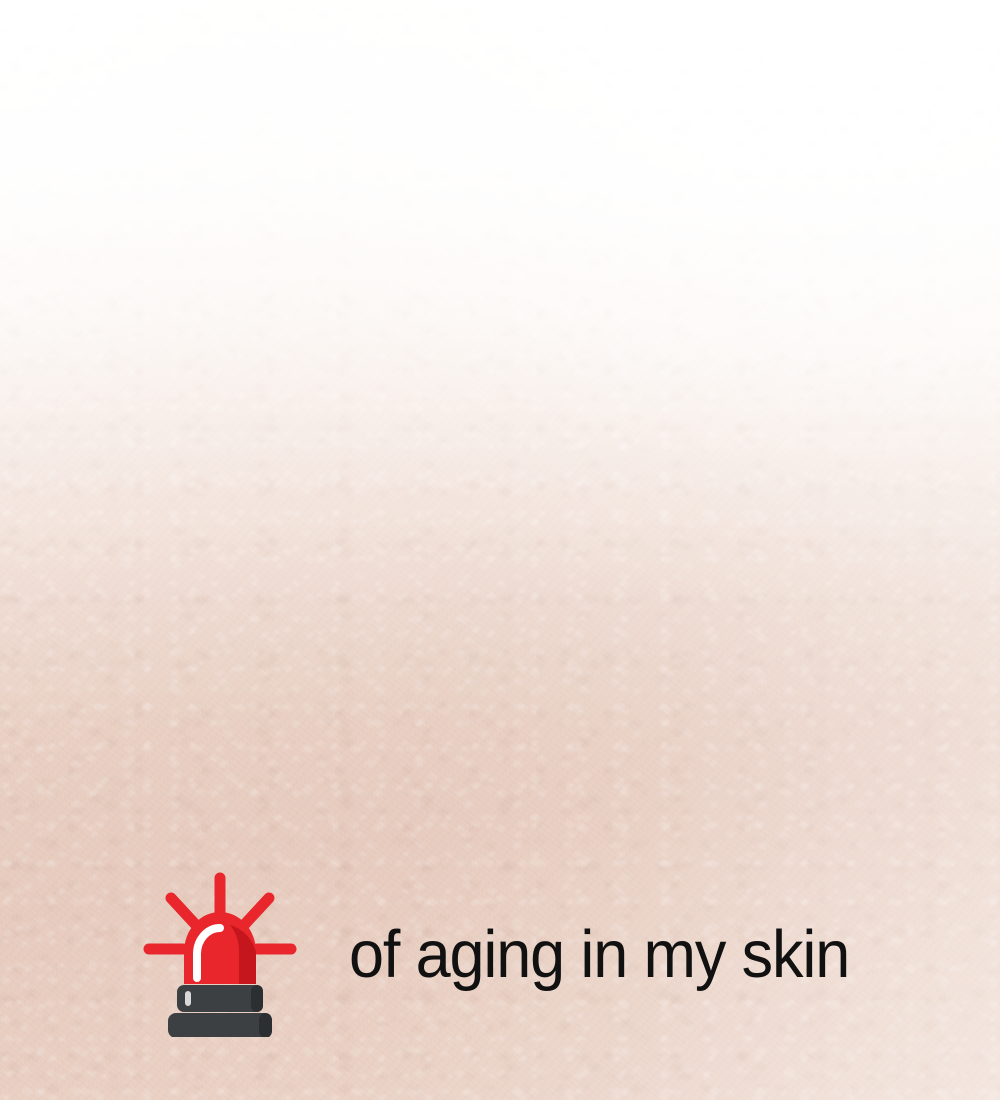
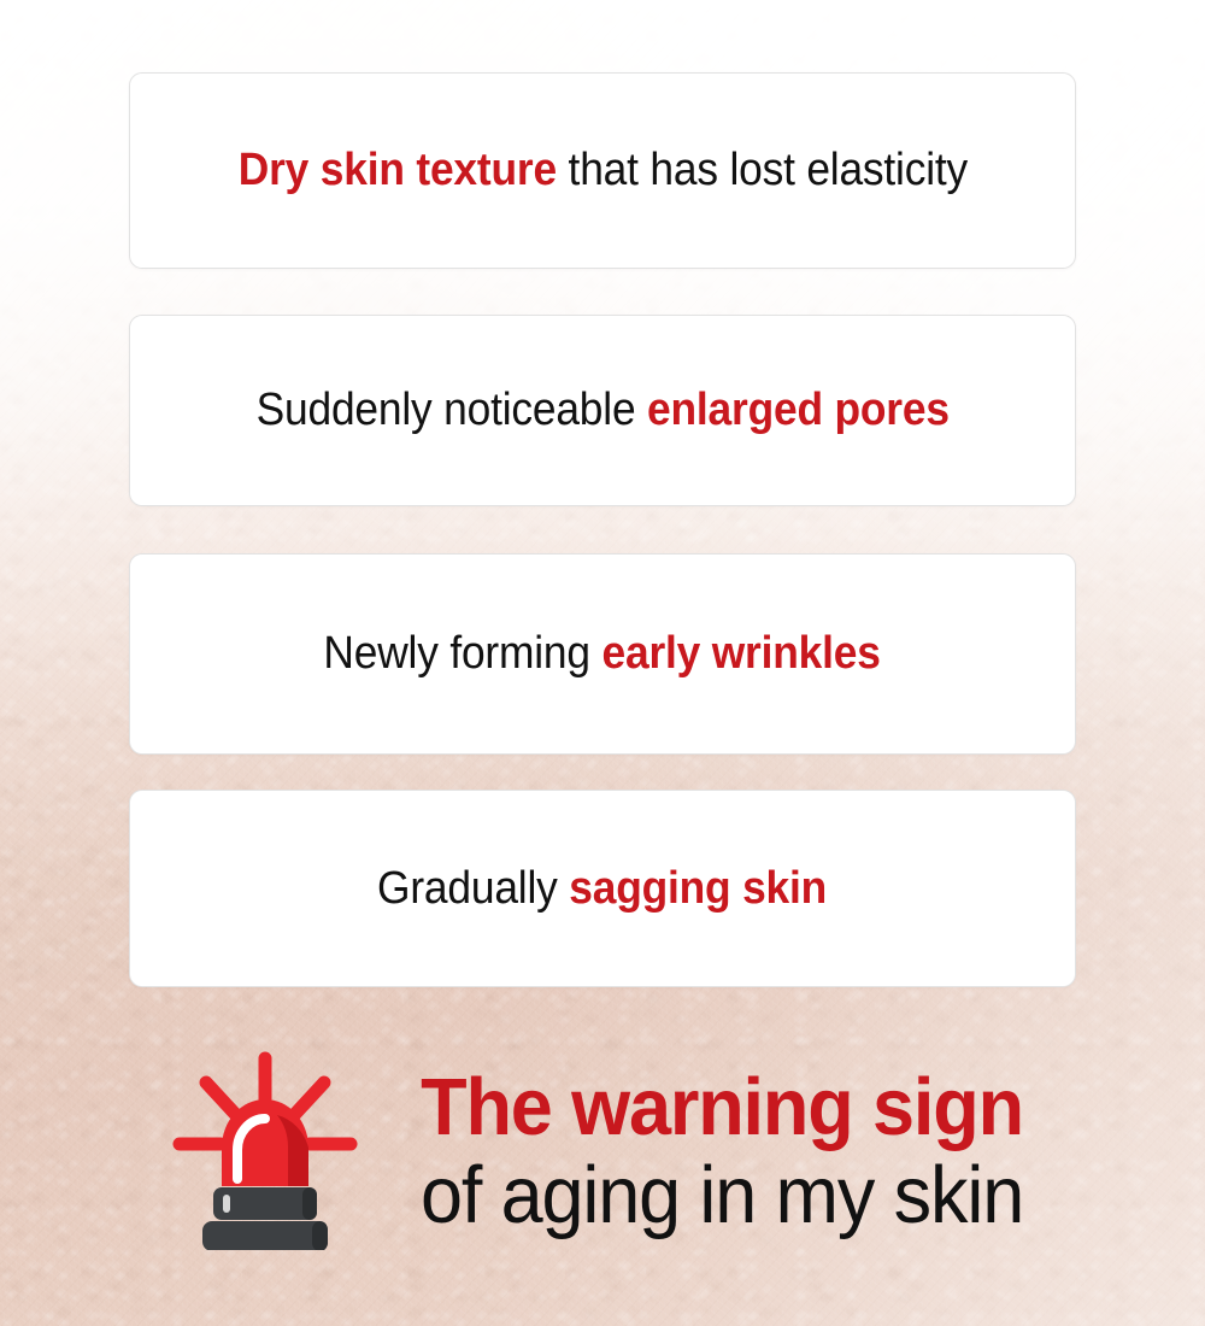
+ Dry skin texture that has lost elasticity
+ Suddenly noticeable enlarged pores
+ Newly forming early wrinkles
+ Gradually sagging skin
+ The warning sign
  of aging in my skin
